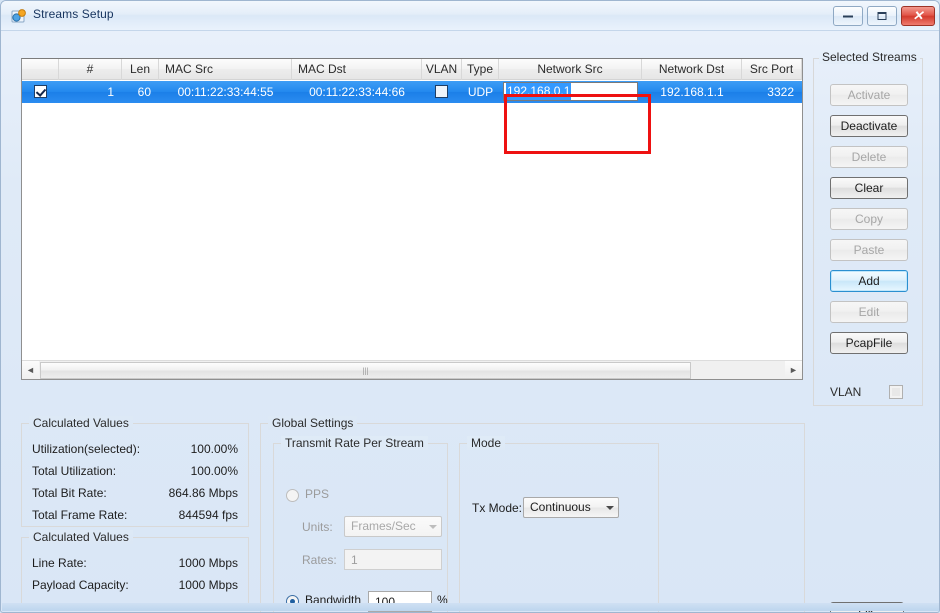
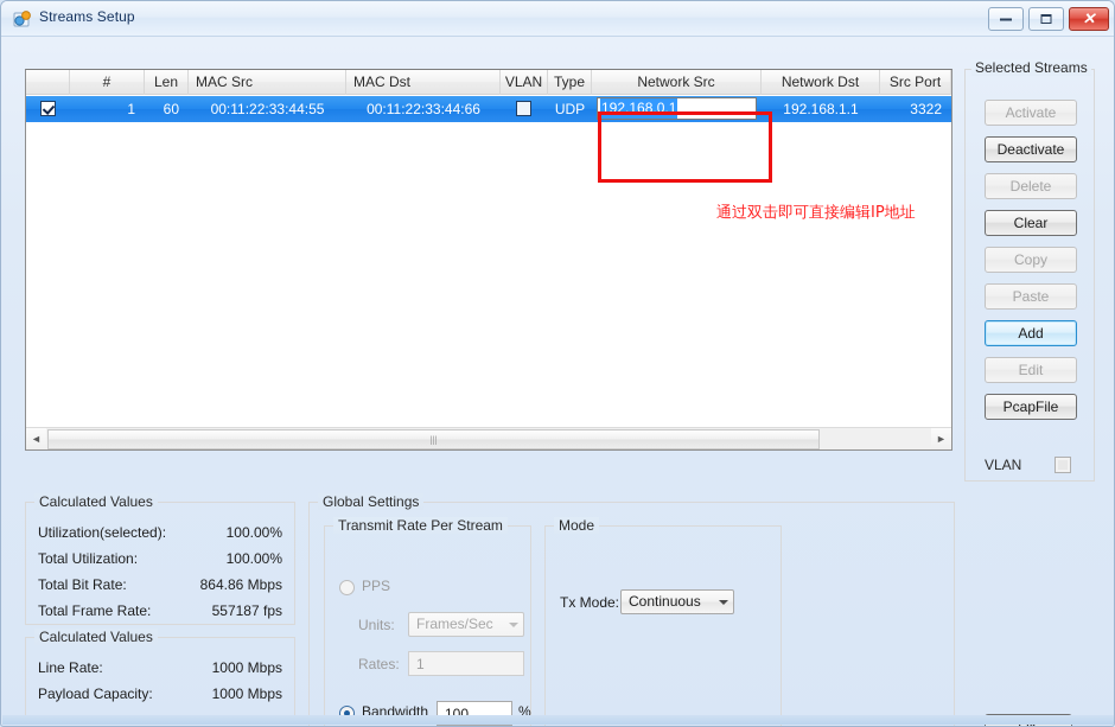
  Streams Setup
  ✕
  #
  Len
  MAC Src
  MAC Dst
  VLAN
  Type
  Network Src
  Network Dst
  Src Port
  1
  60
  00:11:22:33:44:55
  00:11:22:33:44:66
  UDP
  192.168.0.1
  192.168.1.1
  3322
  ◄
  ►
+ 通过双击即可直接编辑IP地址
  Selected Streams
  Activate
  Deactivate
  Delete
  Clear
  Copy
  Paste
  Add
  Edit
  PcapFile
  VLAN
  Calculated Values
  Utilization(selected):
  100.00%
  Total Utilization:
  100.00%
  Total Bit Rate:
  864.86 Mbps
  Total Frame Rate:
- 844594 fps
+ 557187 fps
  Calculated Values
  Line Rate:
  1000 Mbps
  Payload Capacity:
  1000 Mbps
  Global Settings
  Transmit Rate Per Stream
  PPS
  Units:
  Frames/Sec
  Rates:
  1
  Bandwidth
  100
  %
  Mode
  Tx Mode:
  Continuous
